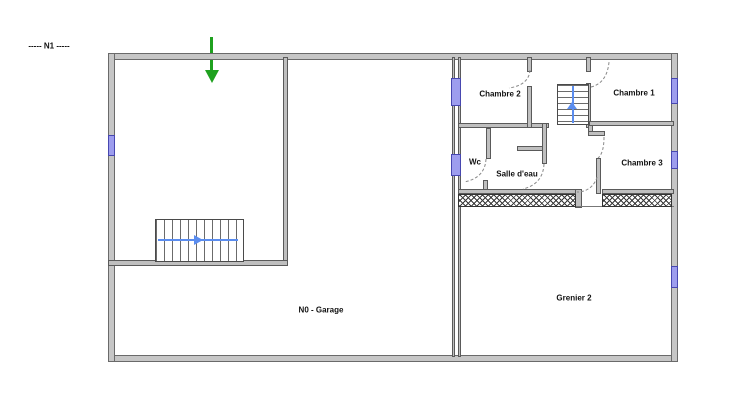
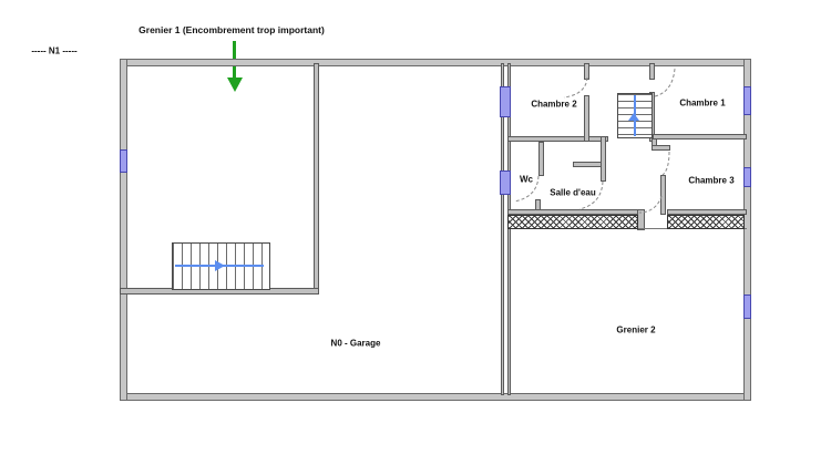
+ Grenier 1 (Encombrement trop important)
  ----- N1 -----
  Chambre 2
  Chambre 1
  Chambre 3
  Wc
  Salle d'eau
  N0 - Garage
  Grenier 2
